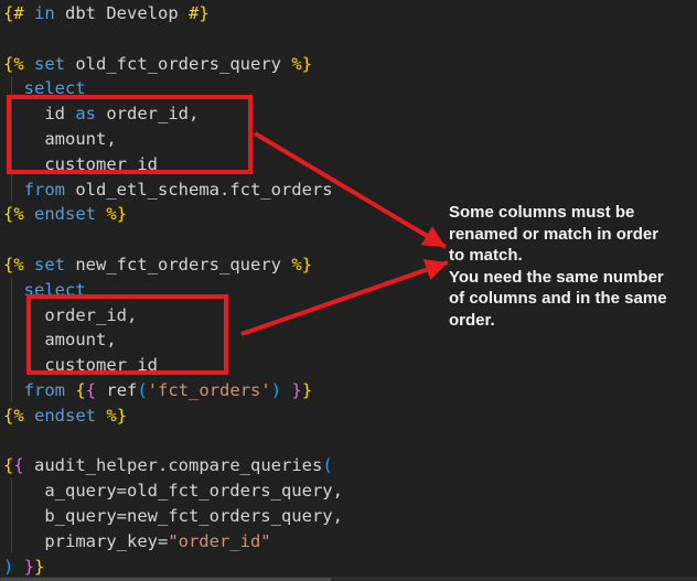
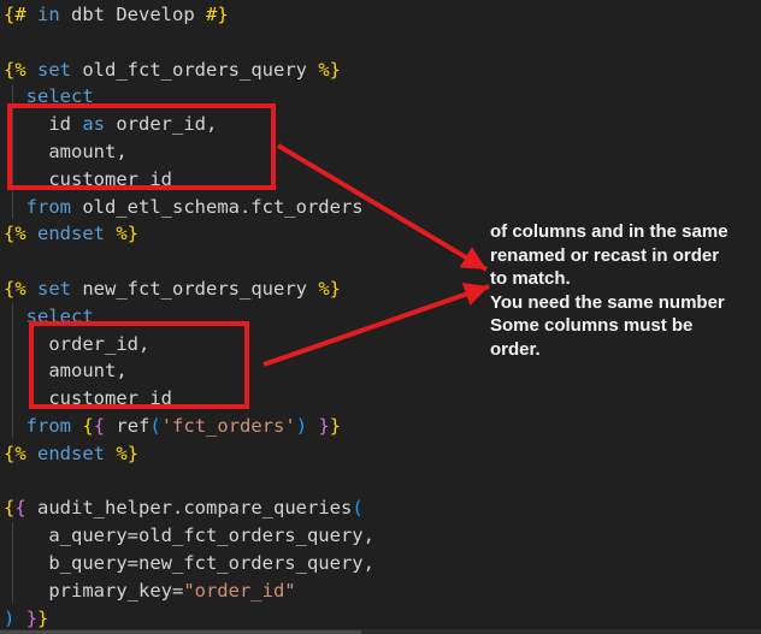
  {# in dbt Develop #}
  {% set old_fct_orders_query %}
  select
  id as order_id,
  amount,
  customer_id
  from old_etl_schema.fct_orders
  {% endset %}
  {% set new_fct_orders_query %}
  select
  order_id,
  amount,
  customer_id
  from {{ ref('fct_orders') }}
  {% endset %}
  {{ audit_helper.compare_queries(
  a_query=old_fct_orders_query,
  b_query=new_fct_orders_query,
  primary_key="order_id"
  ) }}
- Some columns must be
+ of columns and in the same
- renamed or match in order
+ renamed or recast in order
  to match.
  You need the same number
- of columns and in the same
+ Some columns must be
  order.
